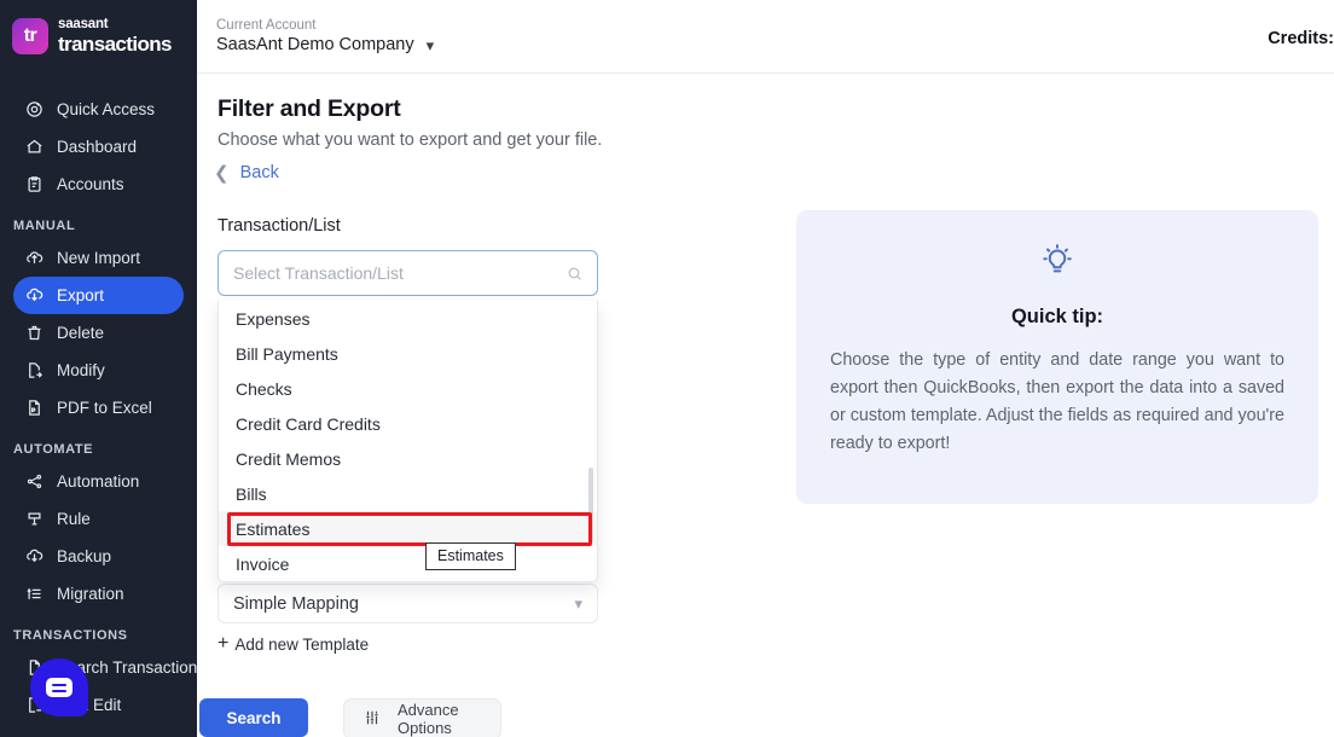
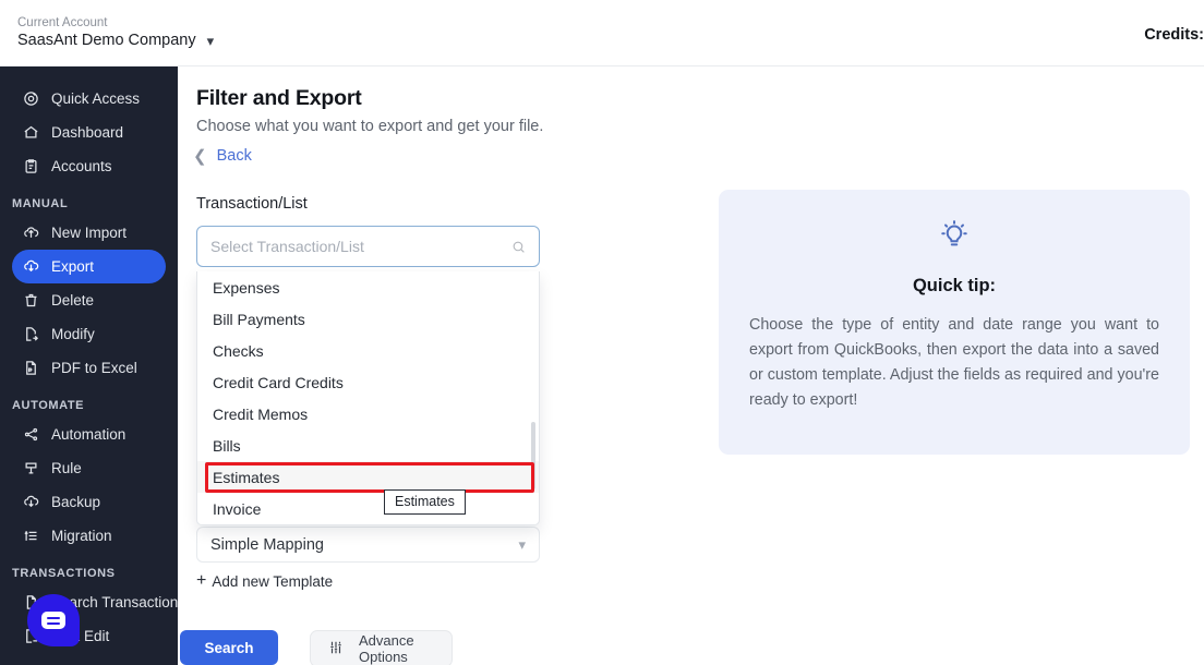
- tr
- saasant
- transactions
  Current Account
  SaasAnt Demo Company
  ▾
  Credits:
  Quick Access
  Dashboard
  Accounts
  MANUAL
  New Import
  Export
  Delete
  Modify
  PDF to Excel
  AUTOMATE
  Automation
  Rule
  Backup
  Migration
  TRANSACTIONS
  rch Transaction
  Filter and Export
  Choose what you want to export and get your file.
  ❮
  Back
  Transaction/List
  Select Transaction/List
  Expenses
  Bill Payments
  Checks
  Credit Card Credits
  Credit Memos
  Bills
  Estimates
  Invoice
  Estimates
  Simple Mapping
  ▾
  +
  Add new Template
  Search
  Advance Options
  Quick tip:
- Choose the type of entity and date range you want to export then QuickBooks, then export the data into a saved or custom template. Adjust the fields as required and you're ready to export!
+ Choose the type of entity and date range you want to export from QuickBooks, then export the data into a saved or custom template. Adjust the fields as required and you're ready to export!
